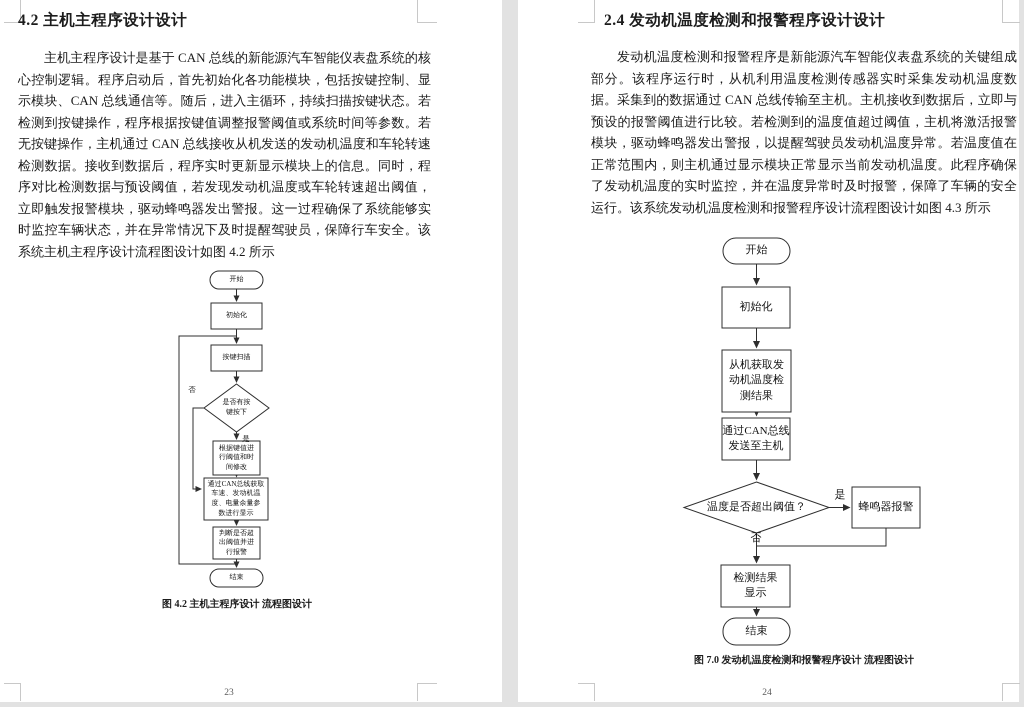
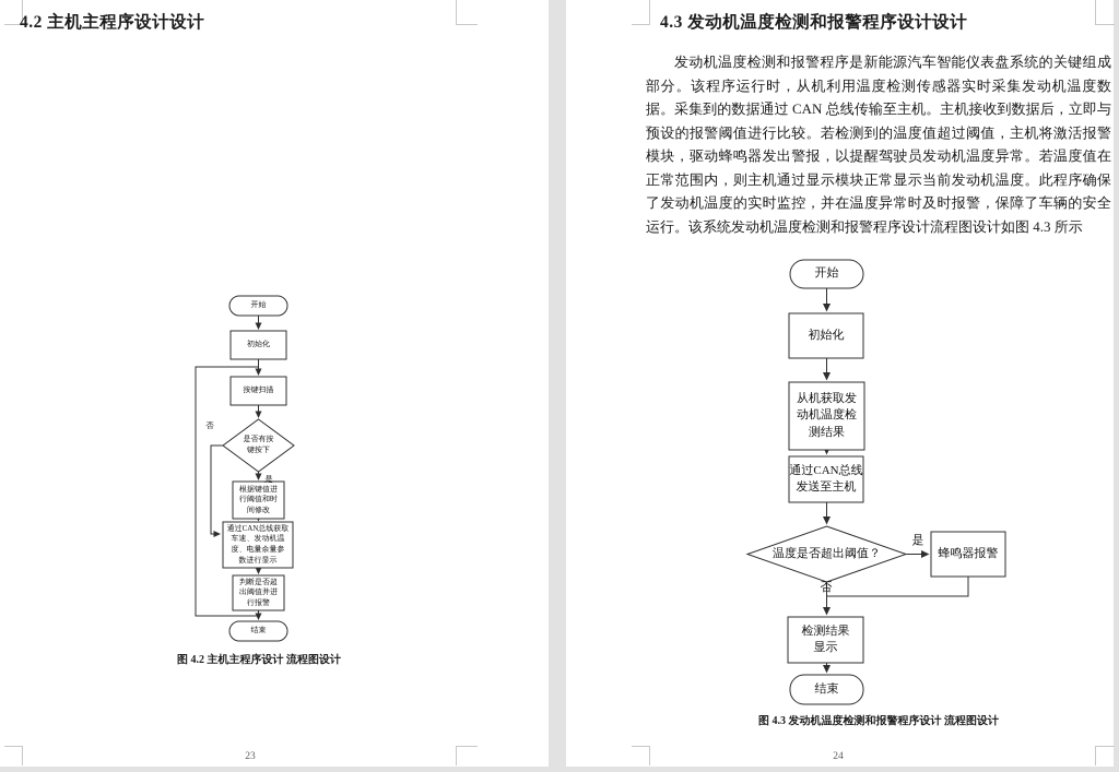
  4.2 主机主程序设计设计
- 主机主程序设计是基于 CAN 总线的新能源汽车智能仪表盘系统的核心控制逻辑。程序启动后，首先初始化各功能模块，包括按键控制、显示模块、CAN 总线通信等。随后，进入主循环，持续扫描按键状态。若检测到按键操作，程序根据按键值调整报警阈值或系统时间等参数。若无按键操作，主机通过 CAN 总线接收从机发送的发动机温度和车轮转速检测数据。接收到数据后，程序实时更新显示模块上的信息。同时，程序对比检测数据与预设阈值，若发现发动机温度或车轮转速超出阈值，立即触发报警模块，驱动蜂鸣器发出警报。这一过程确保了系统能够实时监控车辆状态，并在异常情况下及时提醒驾驶员，保障行车安全。该系统主机主程序设计流程图设计如图 4.2 所示
  开始
  初始化
  按键扫描
  是否有按
  键按下
  否
  是
  根据键值进
  行阈值和时
  间修改
  通过CAN总线获取
  车速、发动机温
  度、电量余量参
  数进行显示
  判断是否超
  出阈值并进
  行报警
  结束
  图 4.2 主机主程序设计 流程图设计
  23
- 2.4 发动机温度检测和报警程序设计设计
+ 4.3 发动机温度检测和报警程序设计设计
  发动机温度检测和报警程序是新能源汽车智能仪表盘系统的关键组成部分。该程序运行时，从机利用温度检测传感器实时采集发动机温度数据。采集到的数据通过 CAN 总线传输至主机。主机接收到数据后，立即与预设的报警阈值进行比较。若检测到的温度值超过阈值，主机将激活报警模块，驱动蜂鸣器发出警报，以提醒驾驶员发动机温度异常。若温度值在正常范围内，则主机通过显示模块正常显示当前发动机温度。此程序确保了发动机温度的实时监控，并在温度异常时及时报警，保障了车辆的安全运行。该系统发动机温度检测和报警程序设计流程图设计如图 4.3 所示
  开始
  初始化
  从机获取发
  动机温度检
  测结果
  通过CAN总线
  发送至主机
  温度是否超出阈值？
  是
  蜂鸣器报警
  否
  检测结果
  显示
  结束
- 图 7.0 发动机温度检测和报警程序设计 流程图设计
+ 图 4.3 发动机温度检测和报警程序设计 流程图设计
  24
